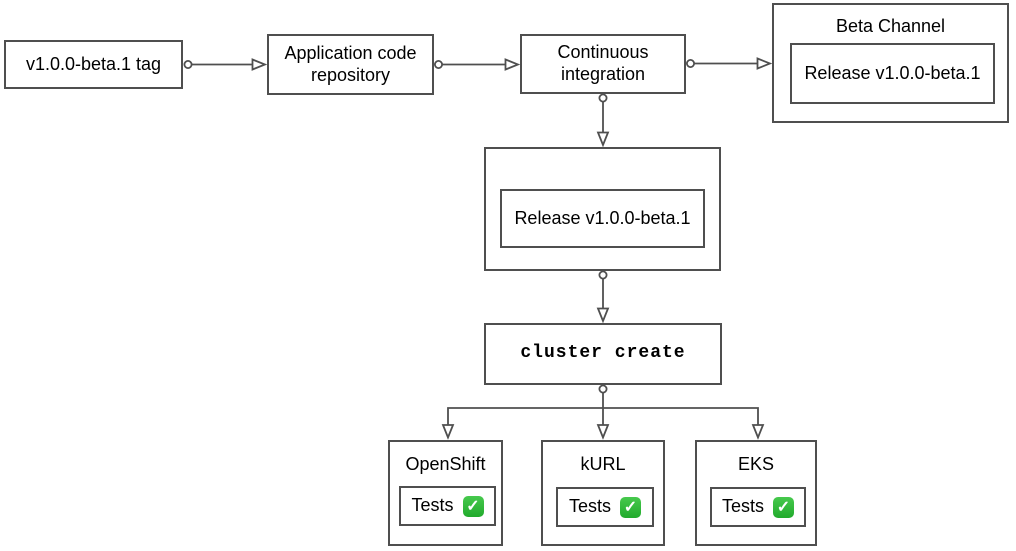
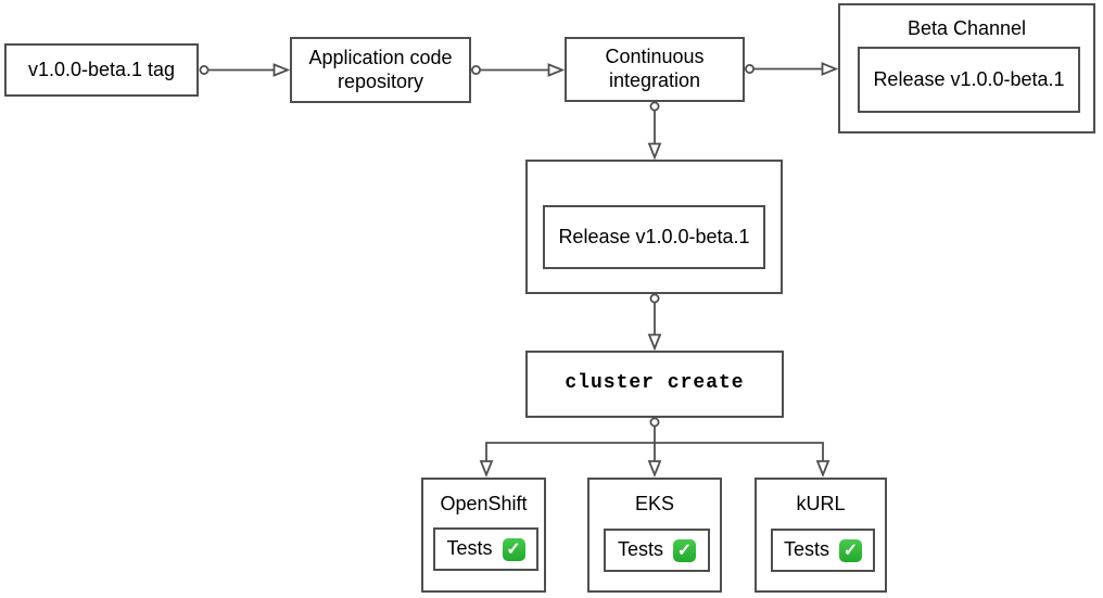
  v1.0.0-beta.1 tag
  Application code repository
  Continuous integration
  Beta Channel
  Release v1.0.0-beta.1
  Release v1.0.0-beta.1
  cluster create
  OpenShift
  Tests
  ✓
- kURL
+ EKS
  Tests
  ✓
- EKS
+ kURL
  Tests
  ✓
